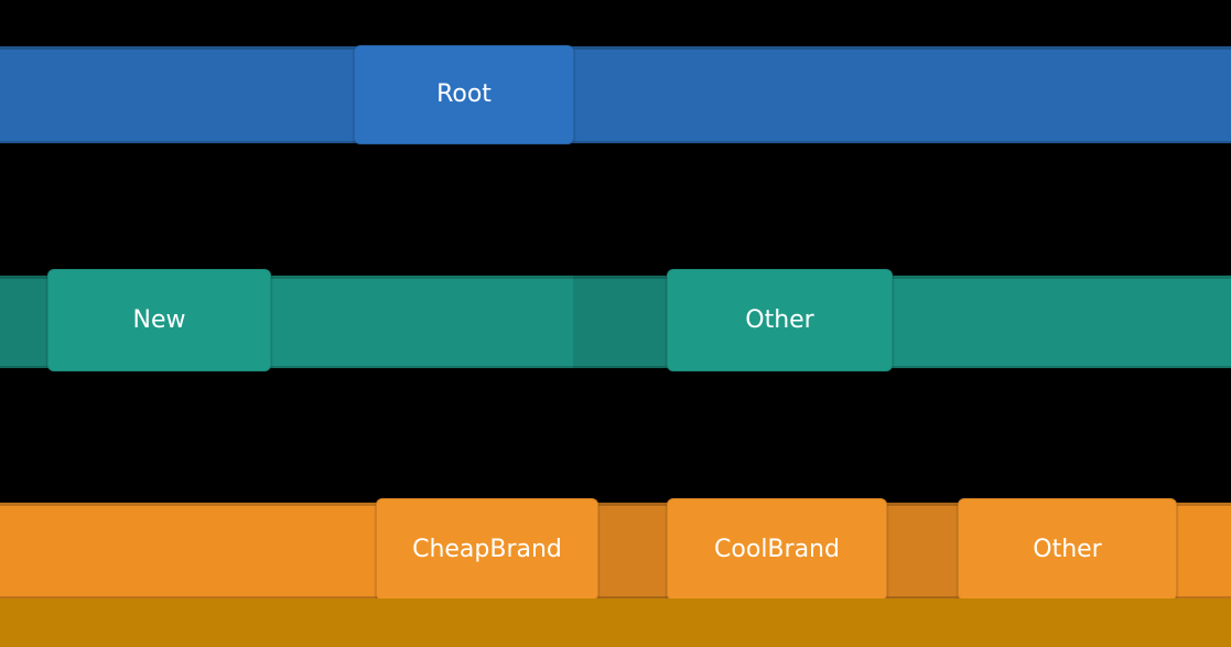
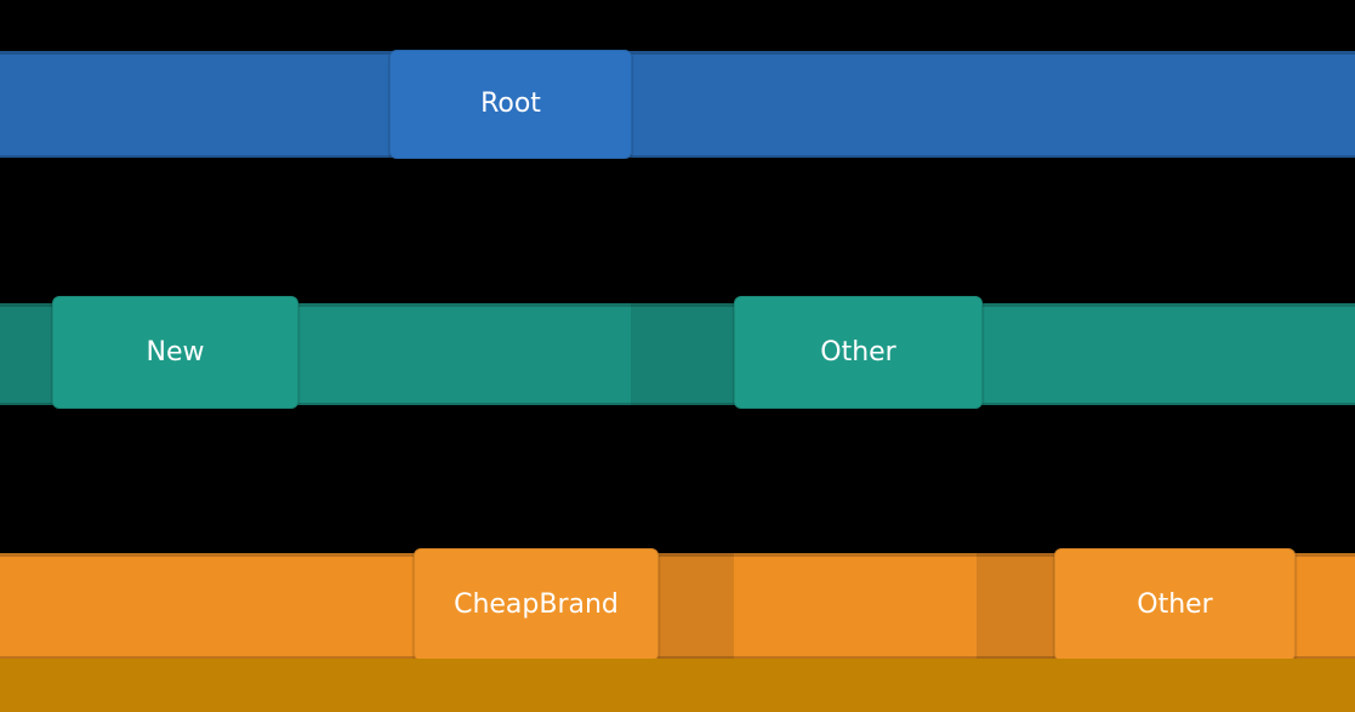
  Root
  New
  Other
  CheapBrand
- CoolBrand
  Other
